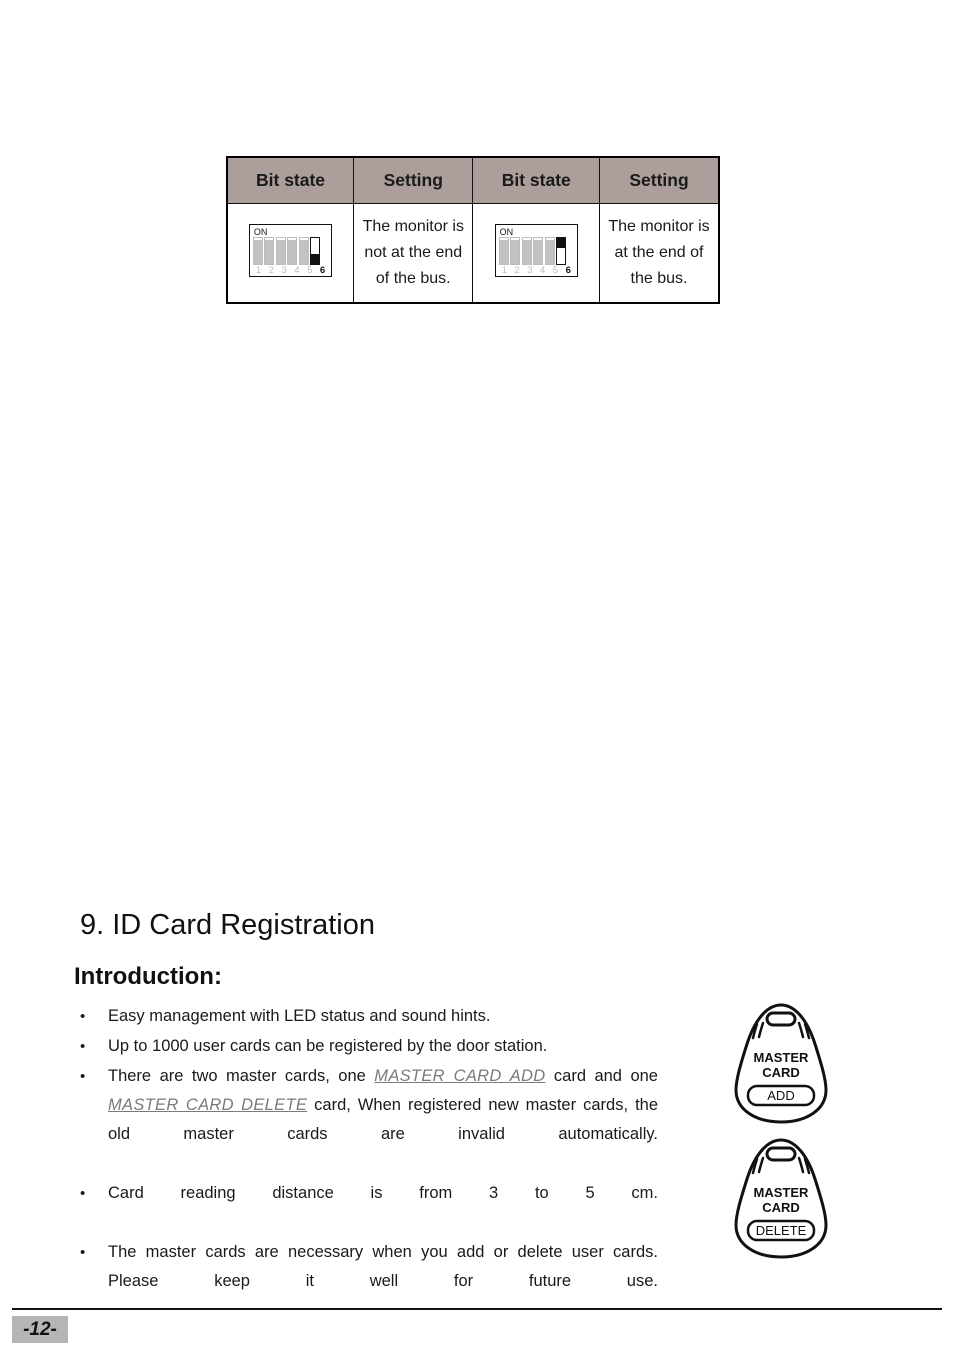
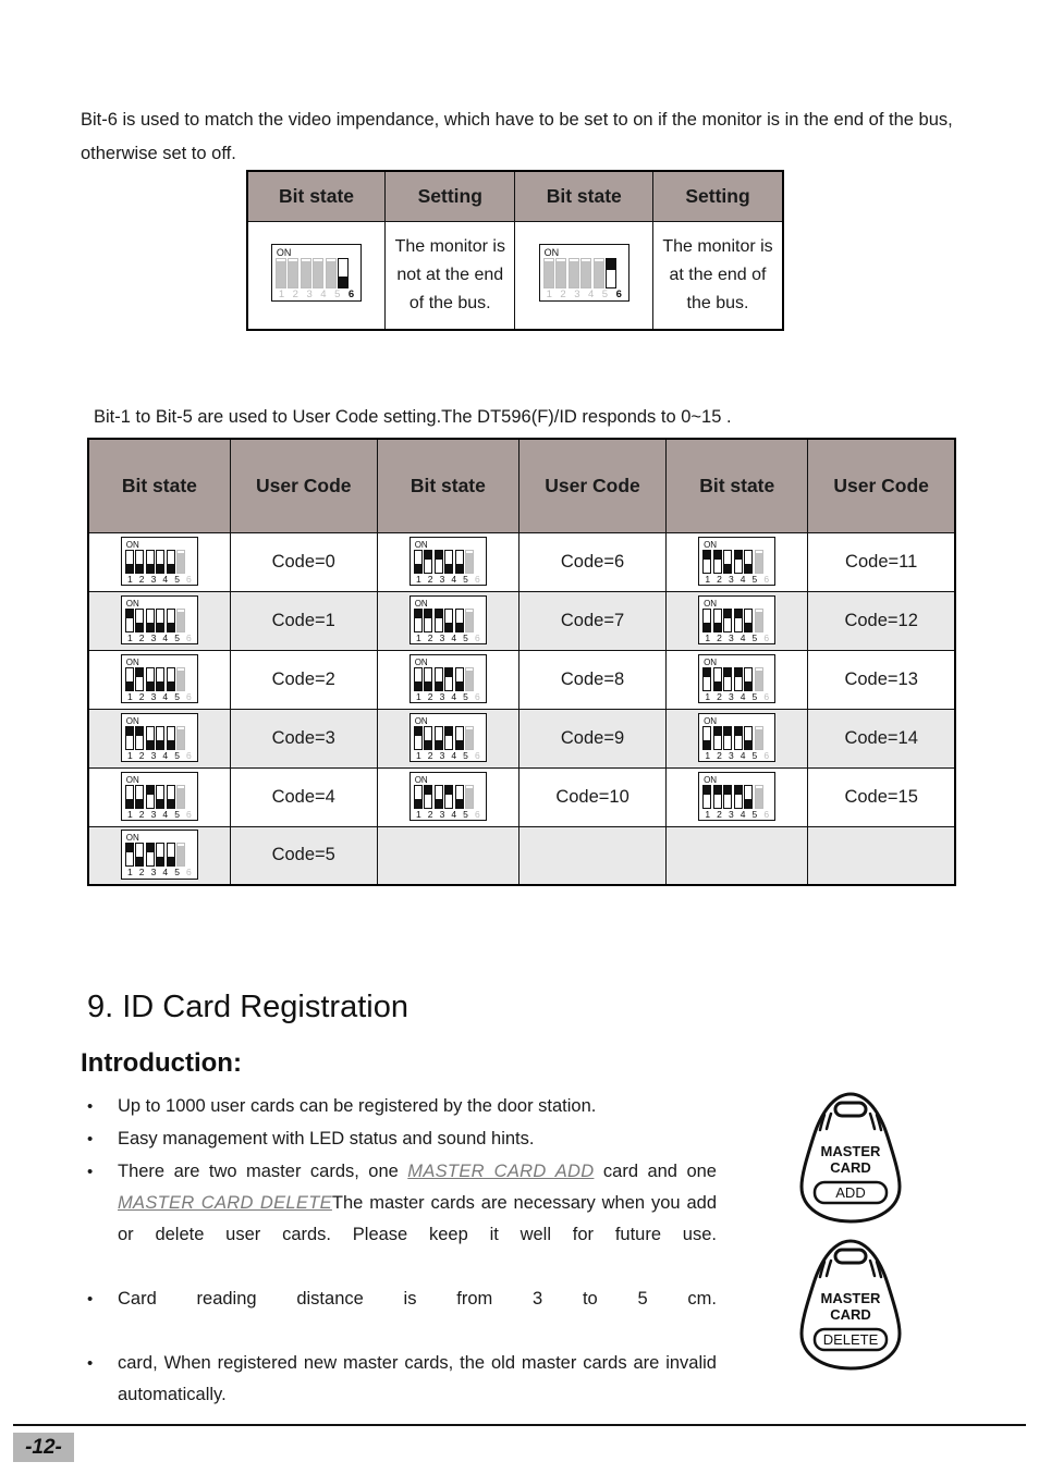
+ Bit-6 is used to match the video impendance, which have to be set to on if the monitor is in the end of the bus, otherwise set to off.
  Bit state	Setting	Bit state	Setting
  ON1 2 3 4 5 6	The monitor is not at the end of the bus.	ON1 2 3 4 5 6	The monitor is at the end of the bus.
+ Bit-1 to Bit-5 are used to User Code setting.The DT596(F)/ID responds to 0~15 .
+ Bit state	User Code	Bit state	User Code	Bit state	User Code
+ ON1 2 3 4 5 6	Code=0	ON1 2 3 4 5 6	Code=6	ON1 2 3 4 5 6	Code=11
+ ON1 2 3 4 5 6	Code=1	ON1 2 3 4 5 6	Code=7	ON1 2 3 4 5 6	Code=12
+ ON1 2 3 4 5 6	Code=2	ON1 2 3 4 5 6	Code=8	ON1 2 3 4 5 6	Code=13
+ ON1 2 3 4 5 6	Code=3	ON1 2 3 4 5 6	Code=9	ON1 2 3 4 5 6	Code=14
+ ON1 2 3 4 5 6	Code=4	ON1 2 3 4 5 6	Code=10	ON1 2 3 4 5 6	Code=15
+ ON1 2 3 4 5 6	Code=5
  9. ID Card Registration
  Introduction:
  •
- Easy management with LED status and sound hints.
+ Up to 1000 user cards can be registered by the door station.
  •
- Up to 1000 user cards can be registered by the door station.
+ Easy management with LED status and sound hints.
  •
- There are two master cards, one MASTER CARD ADD card and one MASTER CARD DELETE card, When registered new master cards, the old master cards are invalid automatically.
+ There are two master cards, one MASTER CARD ADD card and one MASTER CARD DELETEThe master cards are necessary when you add or delete user cards. Please keep it well for future use.
  •
  Card reading distance is from 3 to 5 cm.
  •
- The master cards are necessary when you add or delete user cards. Please keep it well for future use.
+ card, When registered new master cards, the old master cards are invalid automatically.
  MASTER
  CARD
  ADD
  MASTER
  CARD
  DELETE
  -12-
